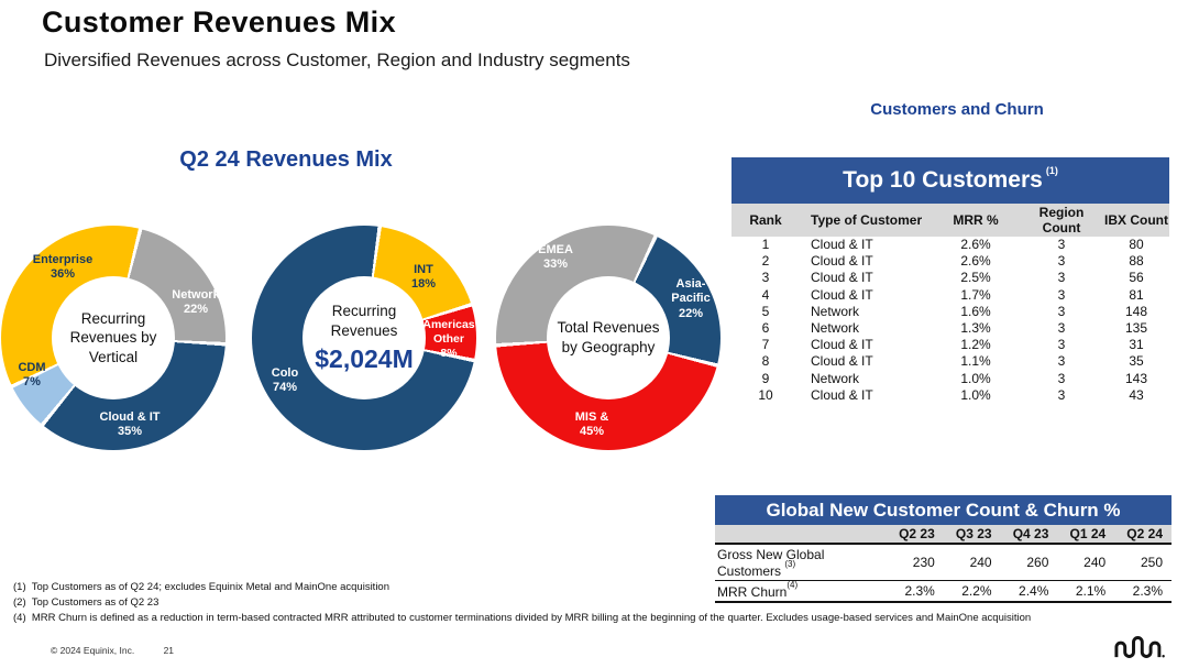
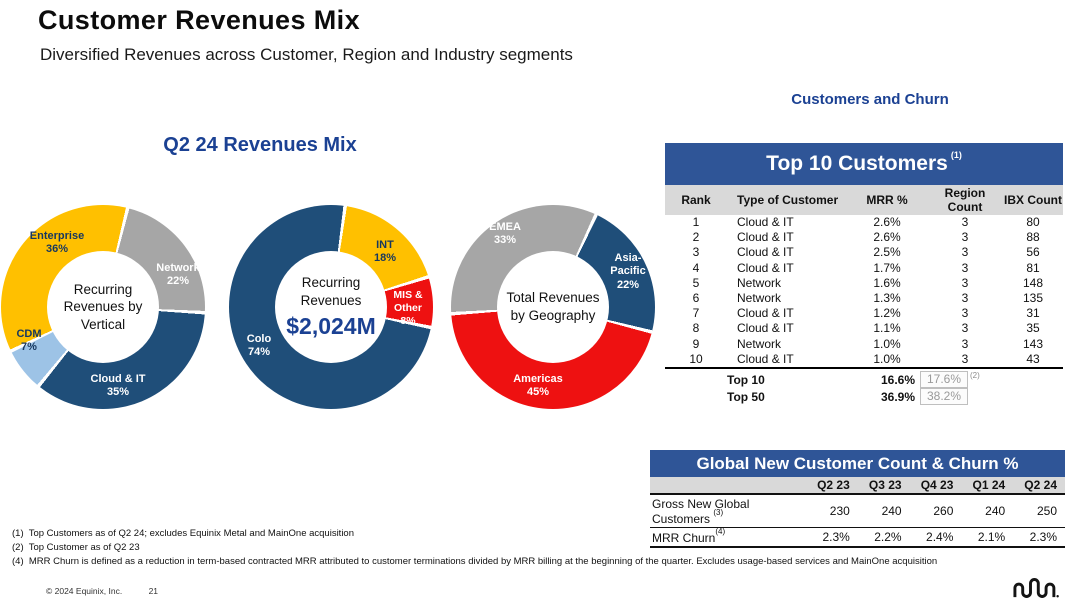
  Customer Revenues Mix
  Diversified Revenues across Customer, Region and Industry segments
  Q2 24 Revenues Mix
  Customers and Churn
  Enterprise
  36%
  Network
  22%
  CDM
  7%
  Cloud & IT
  35%
  Recurring
  Revenues by
  Vertical
  INT
  18%
- Americas
+ MIS &
  Other
  8%
  Colo
  74%
  Recurring
  Revenues
  $2,024M
  EMEA
  33%
  Asia-
  Pacific
  22%
- MIS &
+ Americas
  45%
  Total Revenues
  by Geography
  Top 10 Customers
  (1)
  Rank	Type of Customer	MRR %	Region Count	IBX Count
  1	Cloud & IT	2.6%	3	80
  2	Cloud & IT	2.6%	3	88
  3	Cloud & IT	2.5%	3	56
  4	Cloud & IT	1.7%	3	81
  5	Network	1.6%	3	148
  6	Network	1.3%	3	135
  7	Cloud & IT	1.2%	3	31
  8	Cloud & IT	1.1%	3	35
  9	Network	1.0%	3	143
  10	Cloud & IT	1.0%	3	43
+ Top 10
+ 16.6%
+ 17.6%
+ (2)
+ Top 50
+ 36.9%
+ 38.2%
  Global New Customer Count & Churn %
  	Q2 23	Q3 23	Q4 23	Q1 24	Q2 24
  Gross New Global Customers (3)	230	240	260	240	250
  MRR Churn(4)	2.3%	2.2%	2.4%	2.1%	2.3%
  (1) Top Customers as of Q2 24; excludes Equinix Metal and MainOne acquisition
- (2) Top Customers as of Q2 23
+ (2) Top Customer as of Q2 23
  (4) MRR Churn is defined as a reduction in term-based contracted MRR attributed to customer terminations divided by MRR billing at the beginning of the quarter. Excludes usage-based services and MainOne acquisition
  © 2024 Equinix, Inc. 21
